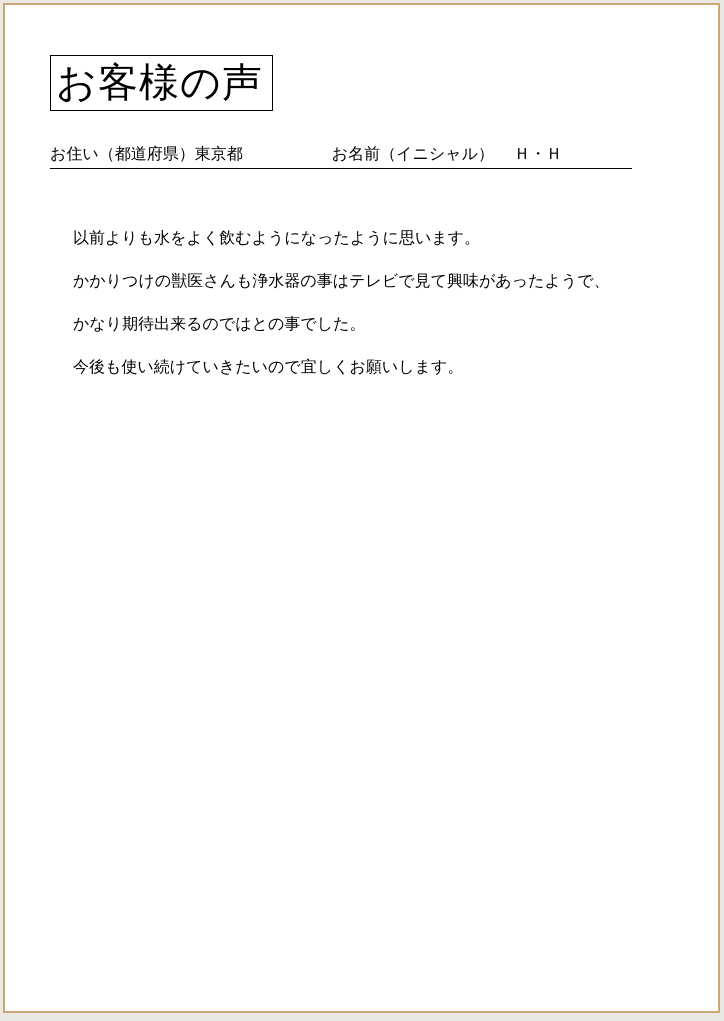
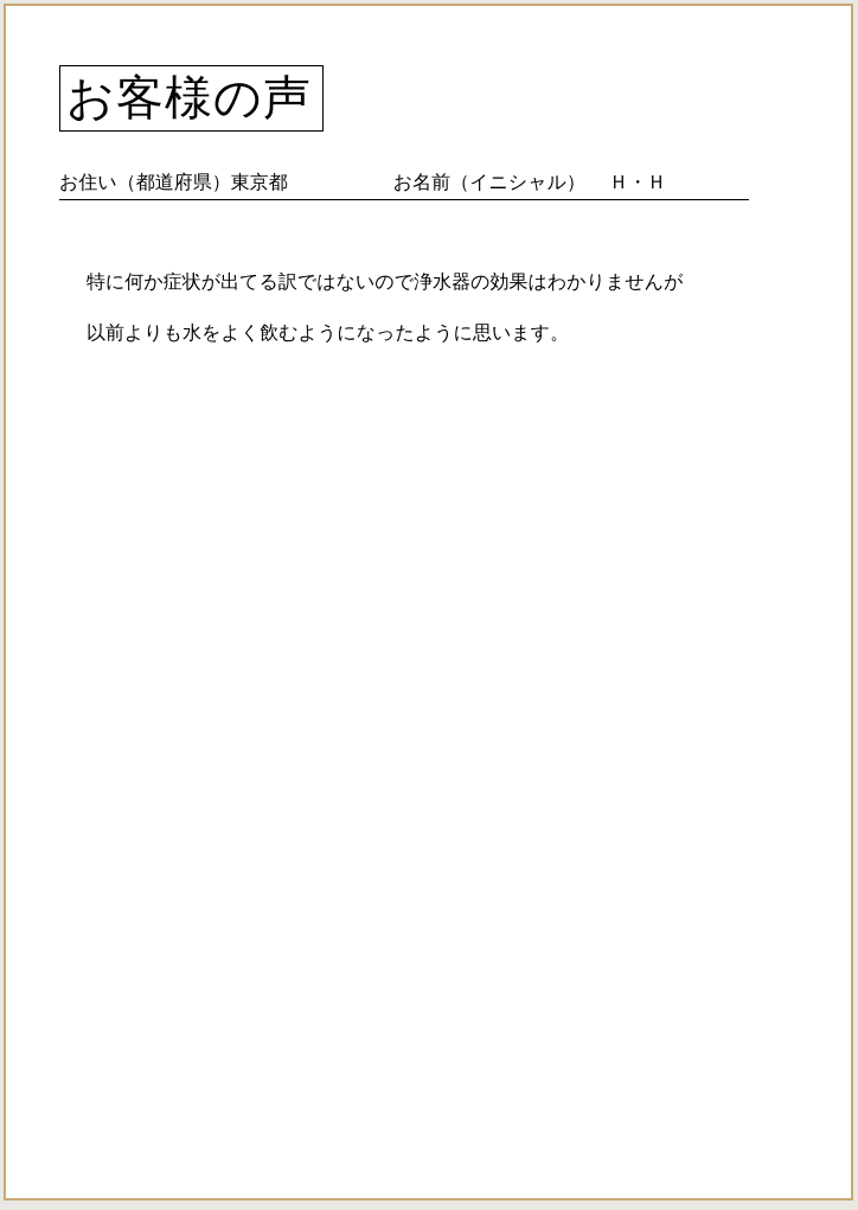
  お客様の声
  お住い（都道府県）東京都 お名前（イニシャル） Ｈ・Ｈ
+ 特に何か症状が出てる訳ではないので浄水器の効果はわかりませんが
  以前よりも水をよく飲むようになったように思います。
- かかりつけの獣医さんも浄水器の事はテレビで見て興味があったようで、
- かなり期待出来るのではとの事でした。
- 今後も使い続けていきたいので宜しくお願いします。
